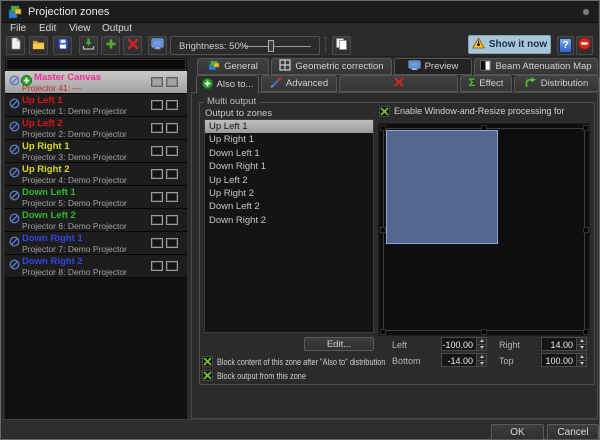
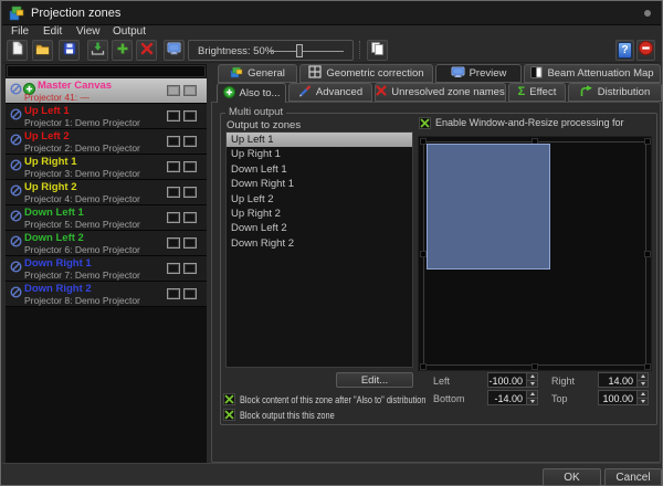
  Projection zones
  File
  Edit
  View
  Output
  Brightness: 50
- Show it now
  ?
  Master Canvas
  Projector 41: —
  Up Left 1
  Projector 1: Demo Projector
  Up Left 2
  Projector 2: Demo Projector
  Up Right 1
  Projector 3: Demo Projector
  Up Right 2
  Projector 4: Demo Projector
  Down Left 1
  Projector 5: Demo Projector
  Down Left 2
  Projector 6: Demo Projector
  Down Right 1
  Projector 7: Demo Projector
  Down Right 2
  Projector 8: Demo Projector
  General
  Geometric correction
  Preview
  Beam Attenuation Map
  Also to...
  Advanced
+ Unresolved zone names
  Σ
  Effect
  Distribution
  Multi output
  Output to zones
  Up Left 1
  Up Right 1
  Down Left 1
  Down Right 1
  Up Left 2
  Up Right 2
  Down Left 2
  Down Right 2
  Edit...
  Block content of this zone after "Also to" distribution
- Block output from this zone
+ Block output this this zone
  Enable Window-and-Resize processing for
  Left
  -100.00
  Right
  14.00
  Bottom
  -14.00
  Top
  100.00
  OK
  Cancel
